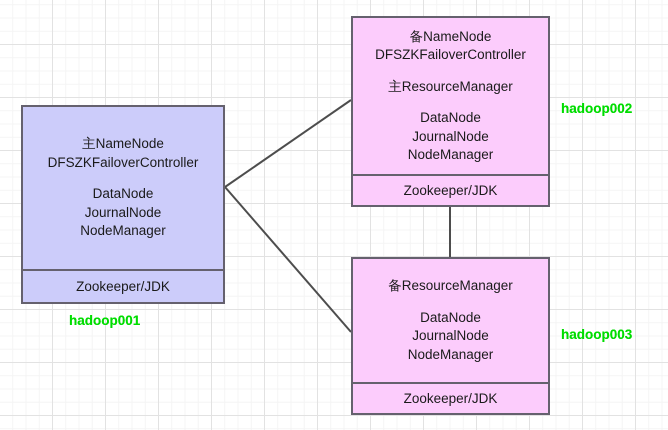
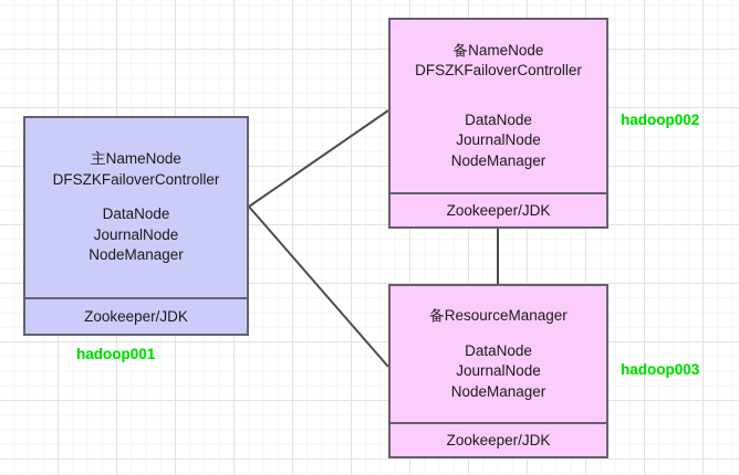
  主NameNode
  DFSZKFailoverController
  DataNode
  JournalNode
  NodeManager
  Zookeeper/JDK
  hadoop001
  备NameNode
  DFSZKFailoverController
- 主ResourceManager
  DataNode
  JournalNode
  NodeManager
  Zookeeper/JDK
  hadoop002
  备ResourceManager
  DataNode
  JournalNode
  NodeManager
  Zookeeper/JDK
  hadoop003
